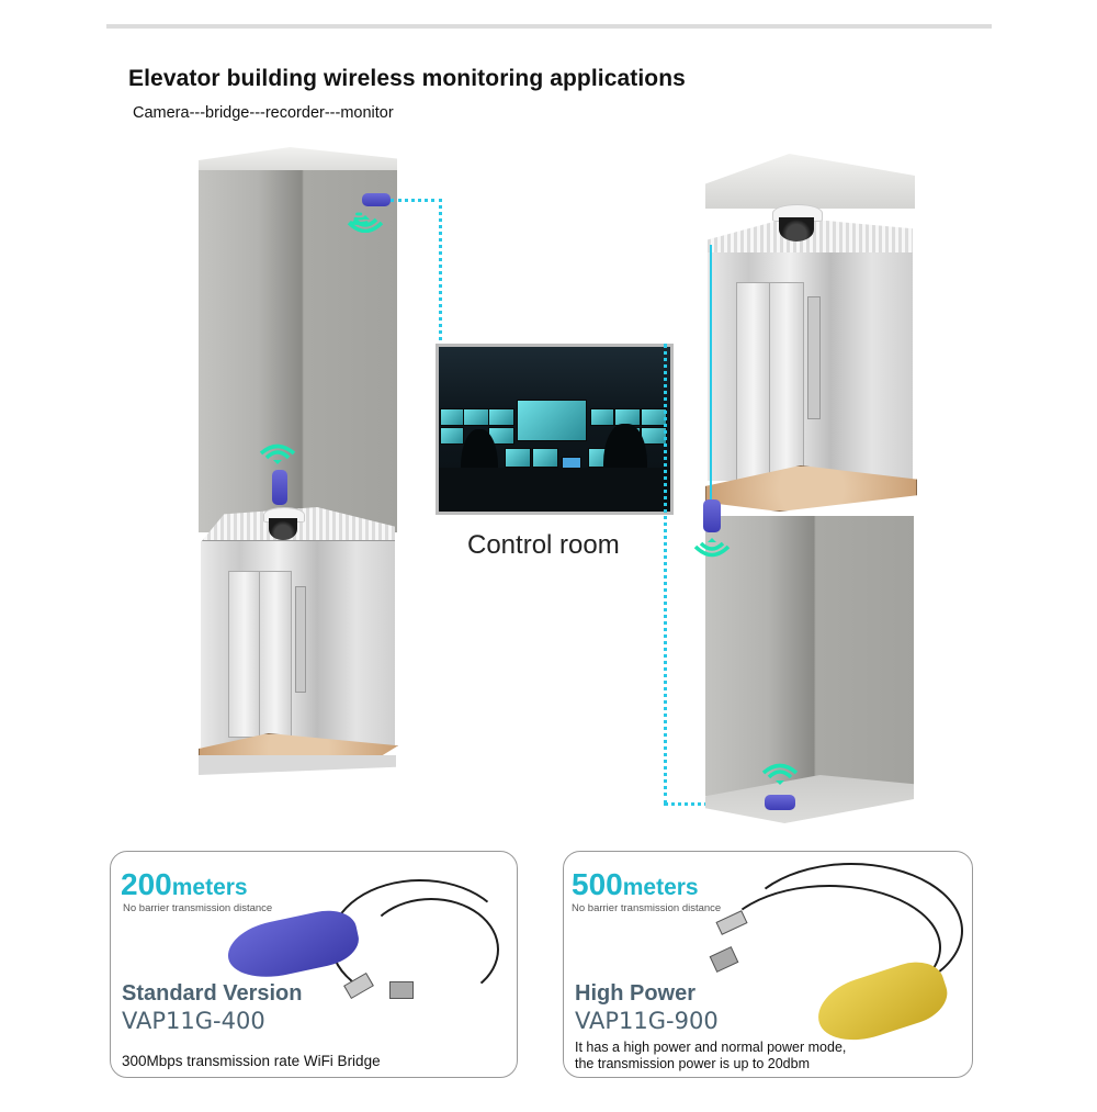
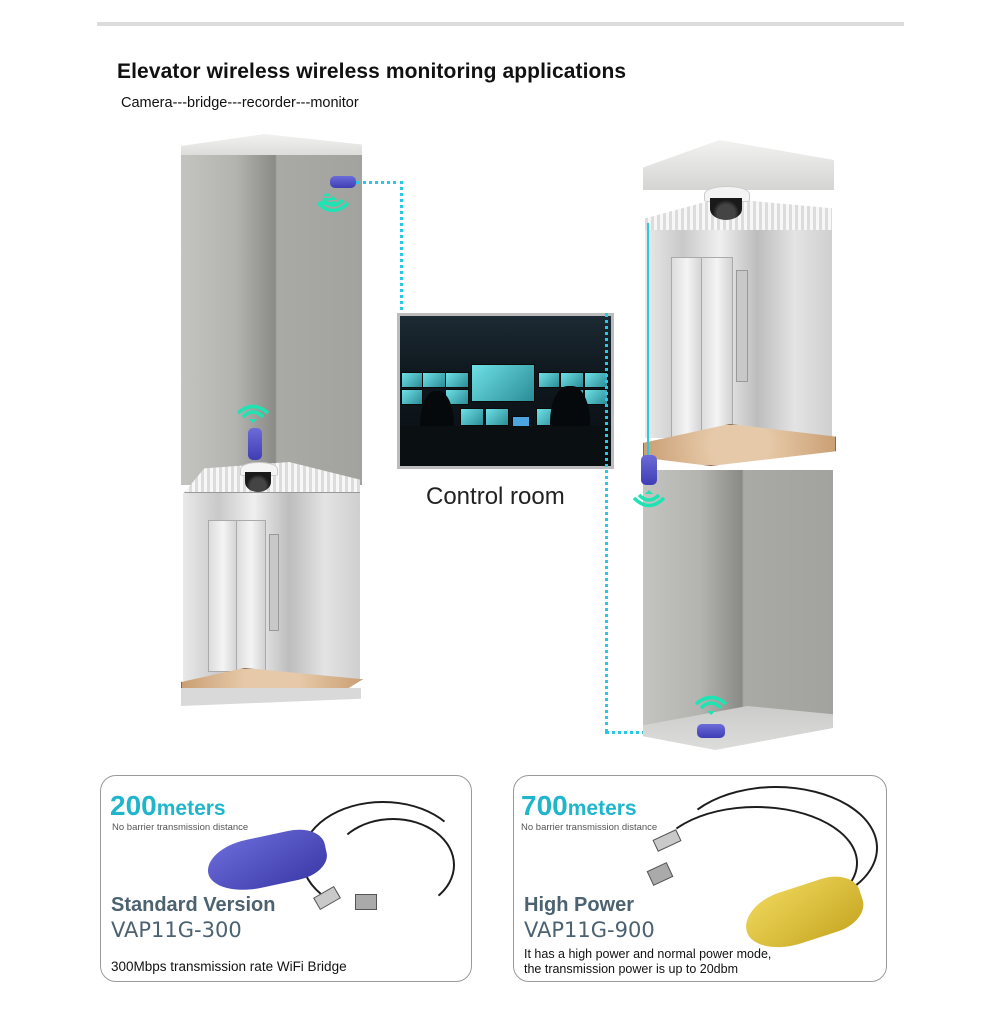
- Elevator building wireless monitoring applications
+ Elevator wireless wireless monitoring applications
  Camera---bridge---recorder---monitor
  Control room
  200meters
  No barrier transmission distance
  Standard Version
- VAP11G-400
+ VAP11G-300
  300Mbps transmission rate WiFi Bridge
- 500meters
+ 700meters
  No barrier transmission distance
  High Power
  VAP11G-900
  It has a high power and normal power mode,
  the transmission power is up to 20dbm
